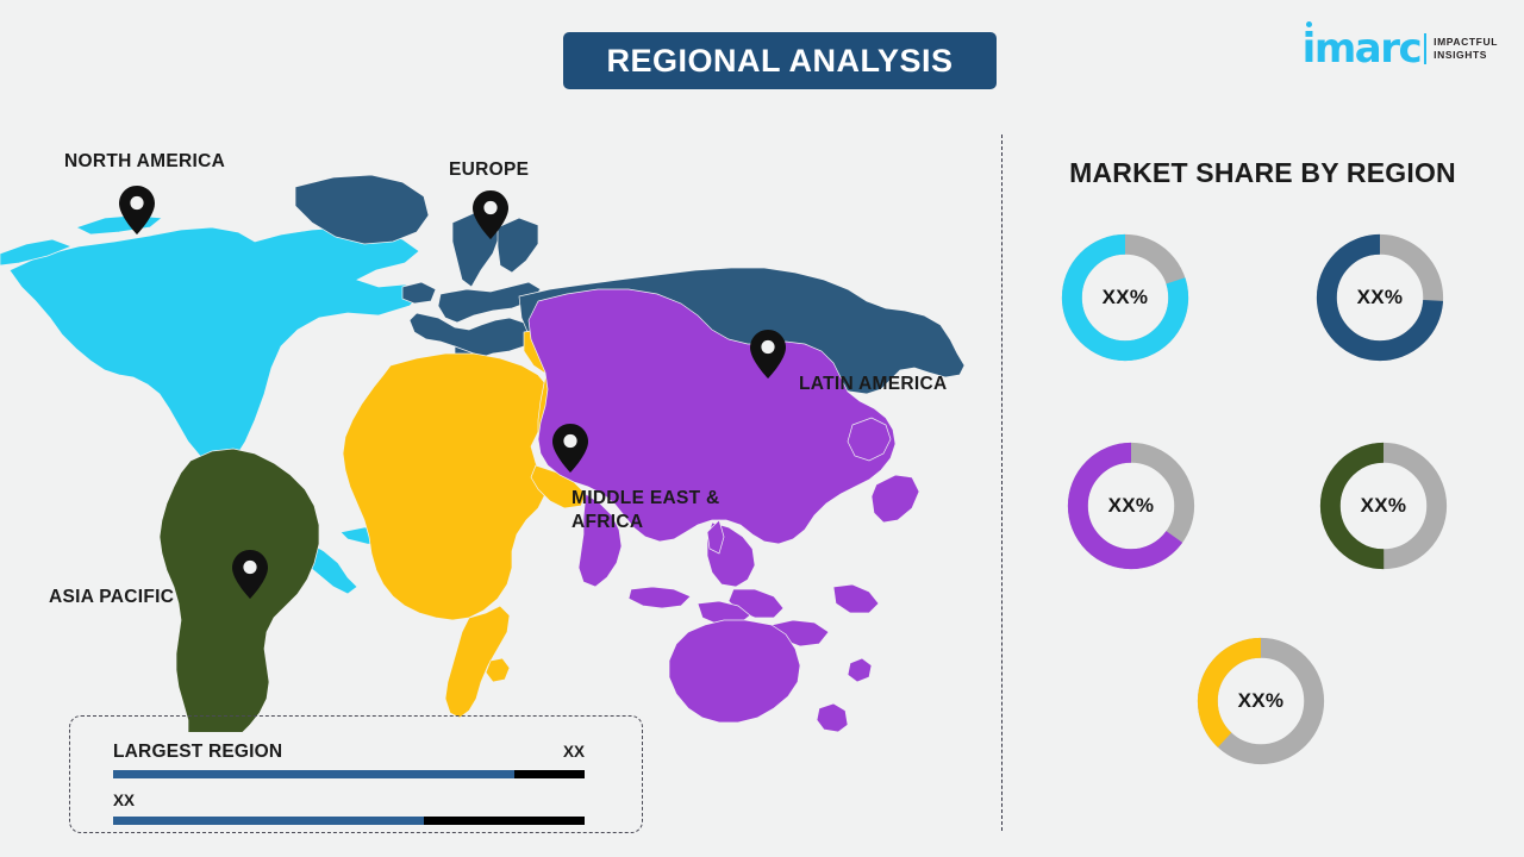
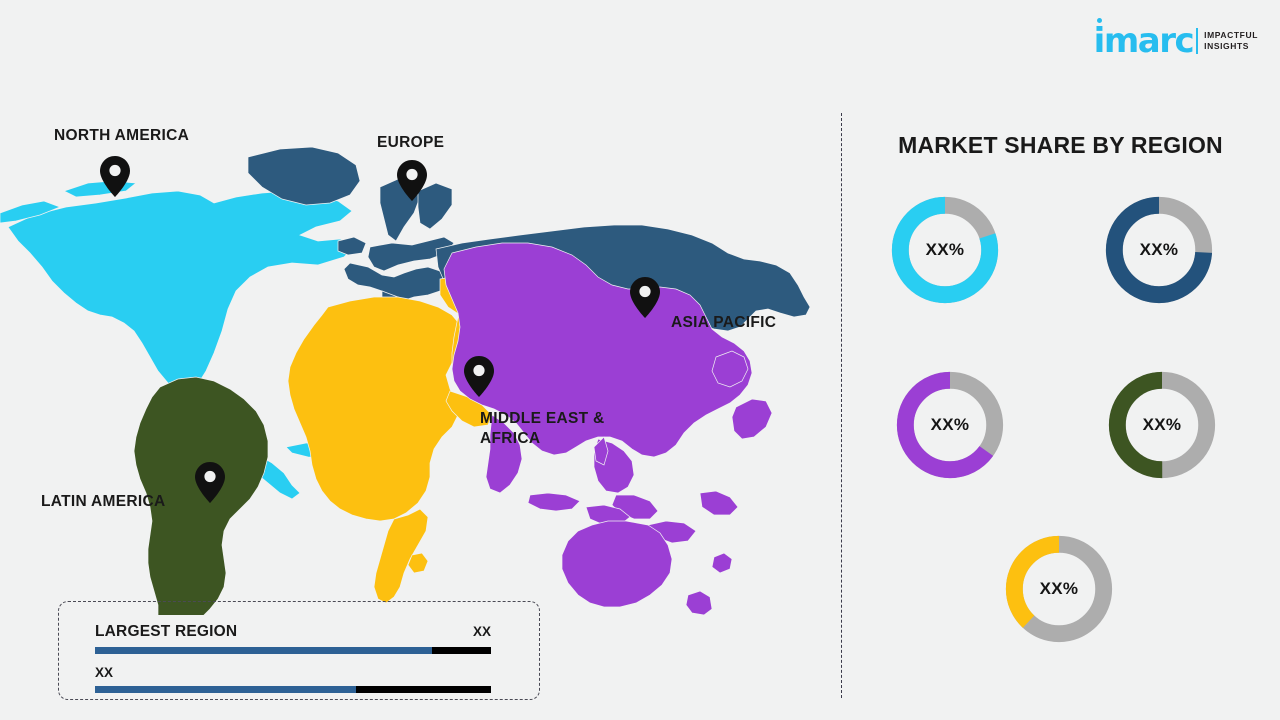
- REGIONAL ANALYSIS
  imarc
  IMPACTFUL
  INSIGHTS
  NORTH AMERICA
  EUROPE
- LATIN AMERICA
+ ASIA PACIFIC
  MIDDLE EAST & AFRICA
- ASIA PACIFIC
+ LATIN AMERICA
  LARGEST REGION
  XX
  XX
  MARKET SHARE BY REGION
  XX%
  XX%
  XX%
  XX%
  XX%
